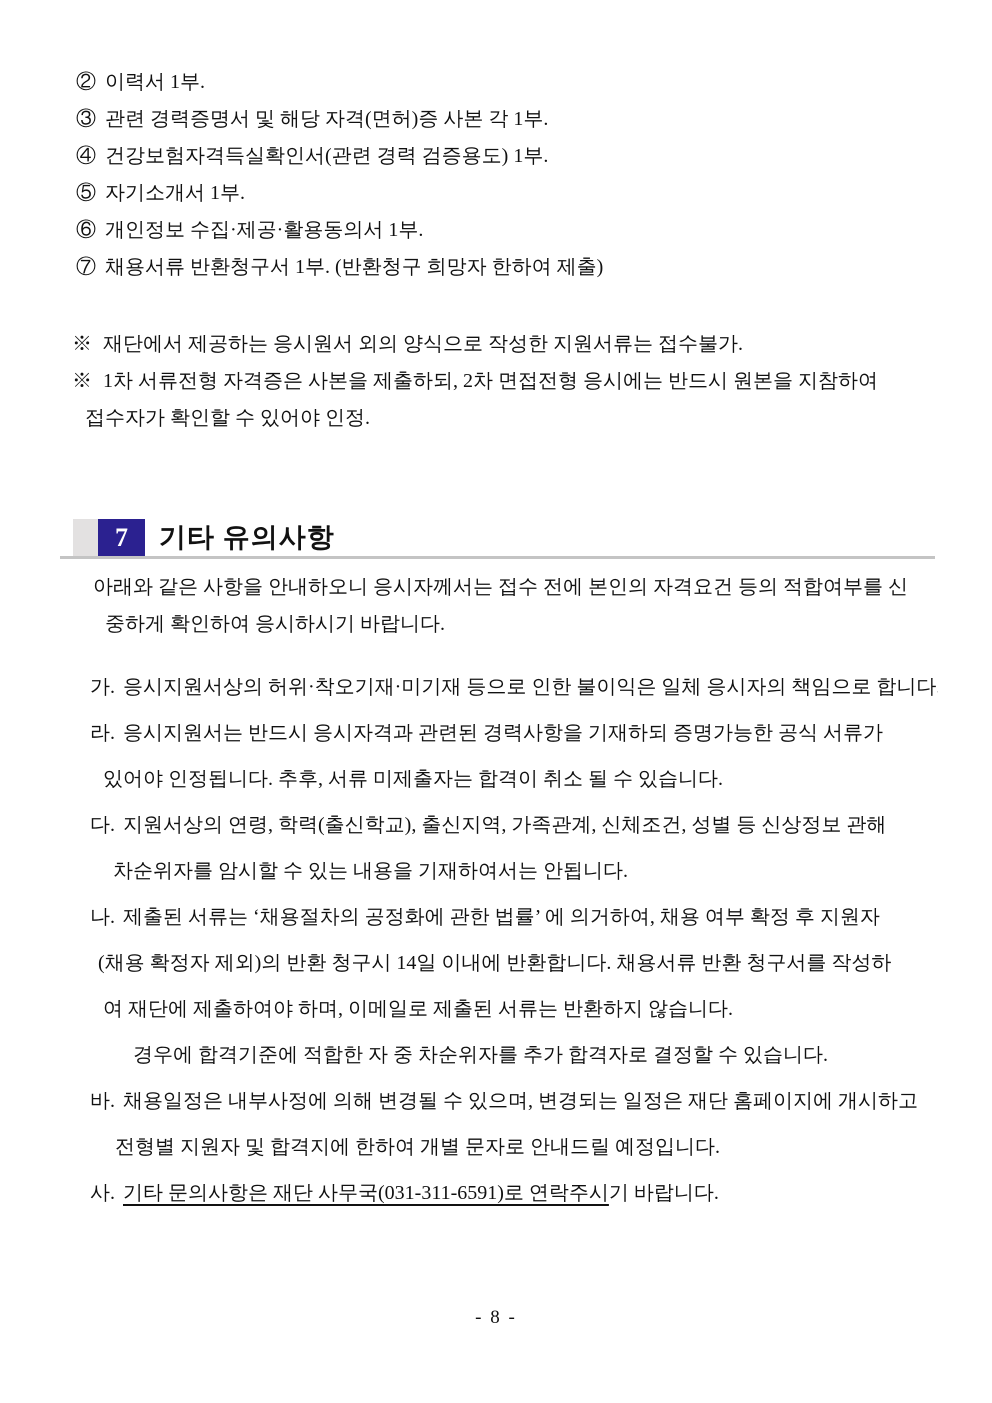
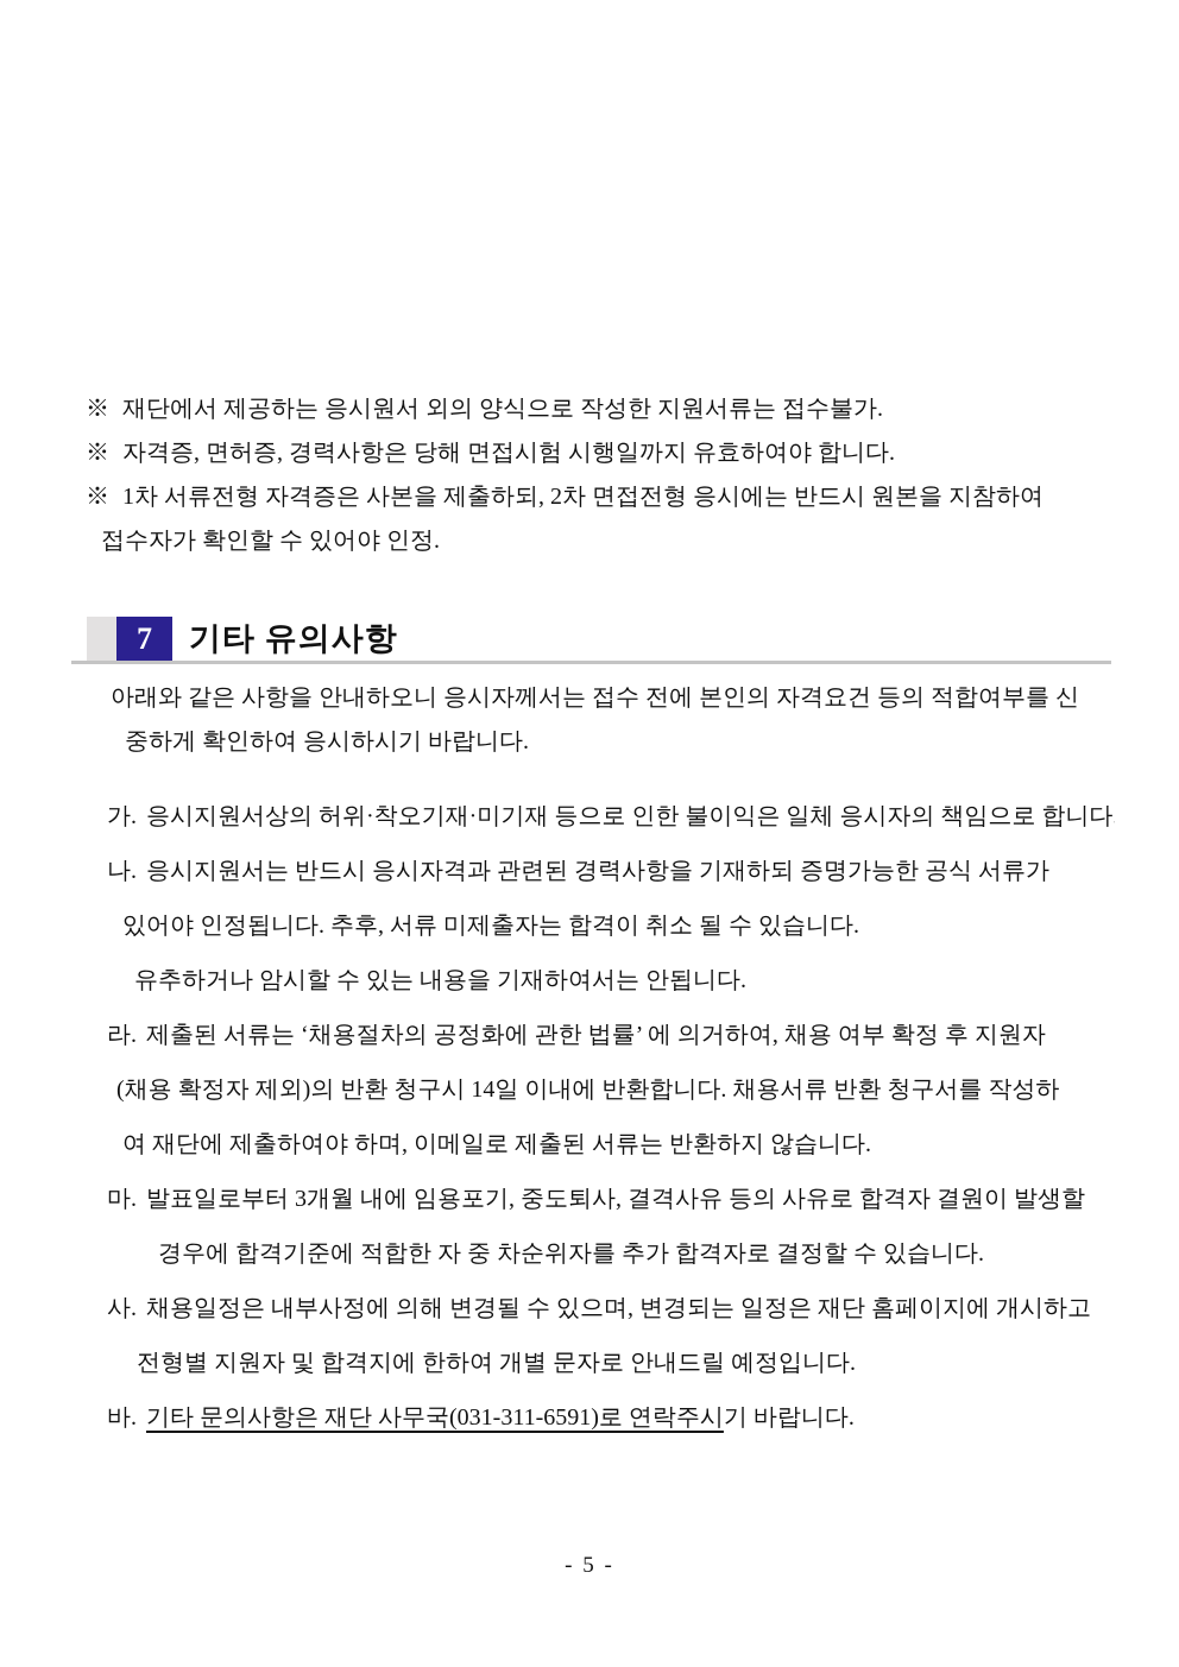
- ② 이력서 1부.
- ③ 관련 경력증명서 및 해당 자격(면허)증 사본 각 1부.
- ④ 건강보험자격득실확인서(관련 경력 검증용도) 1부.
- ⑤ 자기소개서 1부.
- ⑥ 개인정보 수집·제공·활용동의서 1부.
- ⑦ 채용서류 반환청구서 1부. (반환청구 희망자 한하여 제출)
  ※ 재단에서 제공하는 응시원서 외의 양식으로 작성한 지원서류는 접수불가.
+ ※ 자격증, 면허증, 경력사항은 당해 면접시험 시행일까지 유효하여야 합니다.
  ※ 1차 서류전형 자격증은 사본을 제출하되, 2차 면접전형 응시에는 반드시 원본을 지참하여
  접수자가 확인할 수 있어야 인정.
  7
  기타 유의사항
  아래와 같은 사항을 안내하오니 응시자께서는 접수 전에 본인의 자격요건 등의 적합여부를 신
  중하게 확인하여 응시하시기 바랍니다.
  가. 응시지원서상의 허위·착오기재·미기재 등으로 인한 불이익은 일체 응시자의 책임으로 합니다
- 라. 응시지원서는 반드시 응시자격과 관련된 경력사항을 기재하되 증명가능한 공식 서류가
+ 나. 응시지원서는 반드시 응시자격과 관련된 경력사항을 기재하되 증명가능한 공식 서류가
  있어야 인정됩니다. 추후, 서류 미제출자는 합격이 취소 될 수 있습니다.
- 다. 지원서상의 연령, 학력(출신학교), 출신지역, 가족관계, 신체조건, 성별 등 신상정보 관해
- 차순위자를 암시할 수 있는 내용을 기재하여서는 안됩니다.
+ 유추하거나 암시할 수 있는 내용을 기재하여서는 안됩니다.
- 나. 제출된 서류는 ‘채용절차의 공정화에 관한 법률’ 에 의거하여, 채용 여부 확정 후 지원자
+ 라. 제출된 서류는 ‘채용절차의 공정화에 관한 법률’ 에 의거하여, 채용 여부 확정 후 지원자
  (채용 확정자 제외)의 반환 청구시 14일 이내에 반환합니다. 채용서류 반환 청구서를 작성하
  여 재단에 제출하여야 하며, 이메일로 제출된 서류는 반환하지 않습니다.
+ 마. 발표일로부터 3개월 내에 임용포기, 중도퇴사, 결격사유 등의 사유로 합격자 결원이 발생할
  경우에 합격기준에 적합한 자 중 차순위자를 추가 합격자로 결정할 수 있습니다.
- 바. 채용일정은 내부사정에 의해 변경될 수 있으며, 변경되는 일정은 재단 홈페이지에 개시하고
+ 사. 채용일정은 내부사정에 의해 변경될 수 있으며, 변경되는 일정은 재단 홈페이지에 개시하고
  전형별 지원자 및 합격지에 한하여 개별 문자로 안내드릴 예정입니다.
- 사. 기타 문의사항은 재단 사무국(031-311-6591)로 연락주시기 바랍니다.
+ 바. 기타 문의사항은 재단 사무국(031-311-6591)로 연락주시기 바랍니다.
- - 8 -
+ - 5 -
